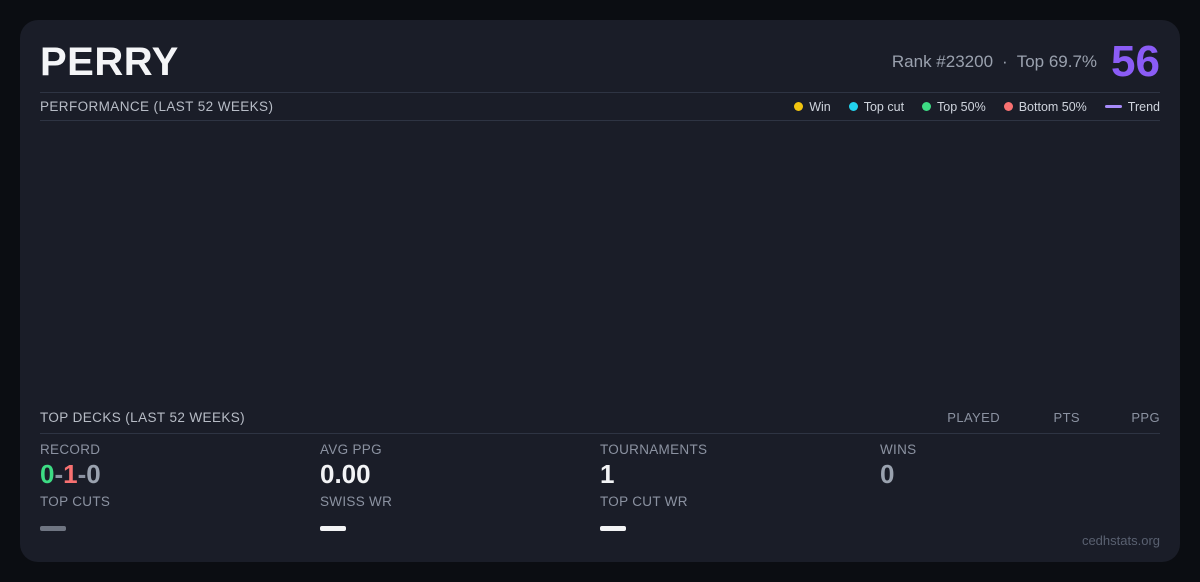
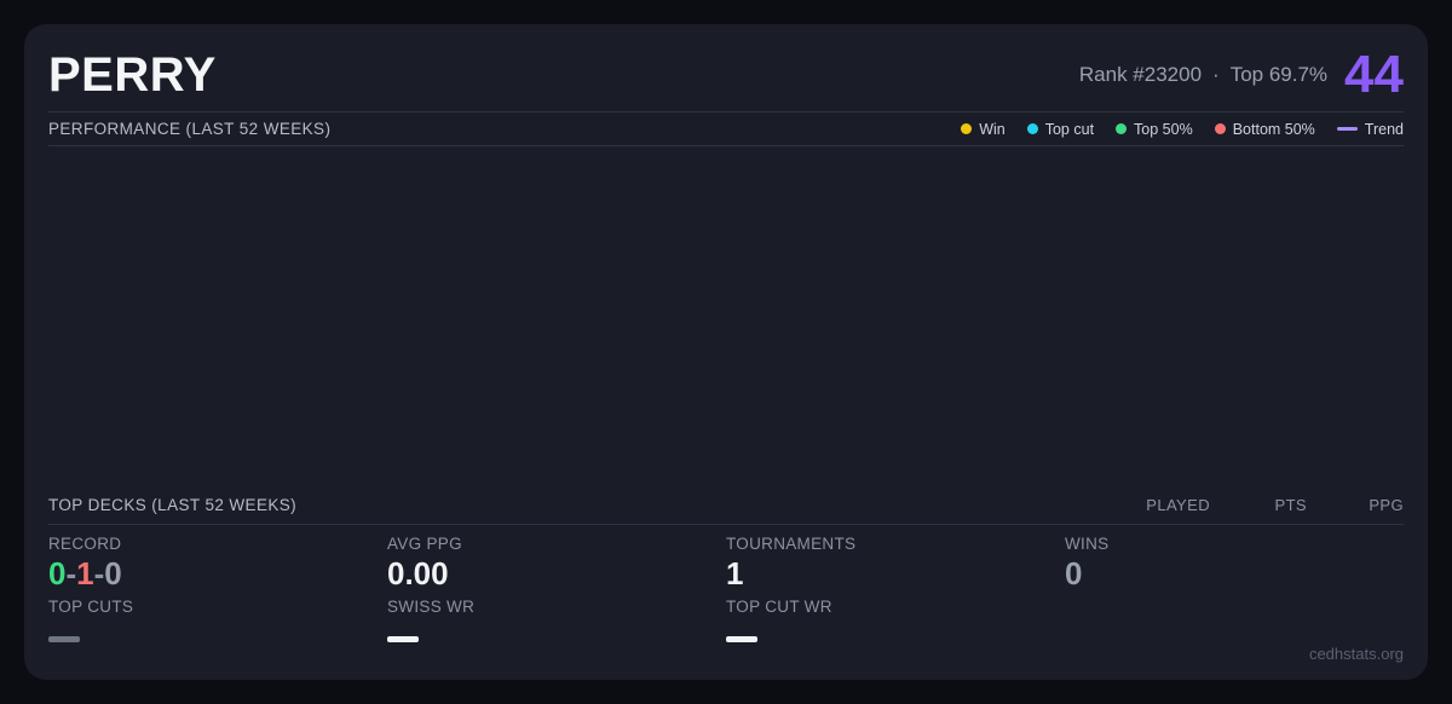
  PERRY
  Rank #23200
  ·
  Top 69.7%
- 56
+ 44
  PERFORMANCE (LAST 52 WEEKS)
  Win
  Top cut
  Top 50%
  Bottom 50%
  Trend
  TOP DECKS (LAST 52 WEEKS)
  PLAYED
  PTS
  PPG
  RECORD
  0-1-0
  TOP CUTS
  AVG PPG
  0.00
  SWISS WR
  TOURNAMENTS
  1
  TOP CUT WR
  WINS
  0
  cedhstats.org
